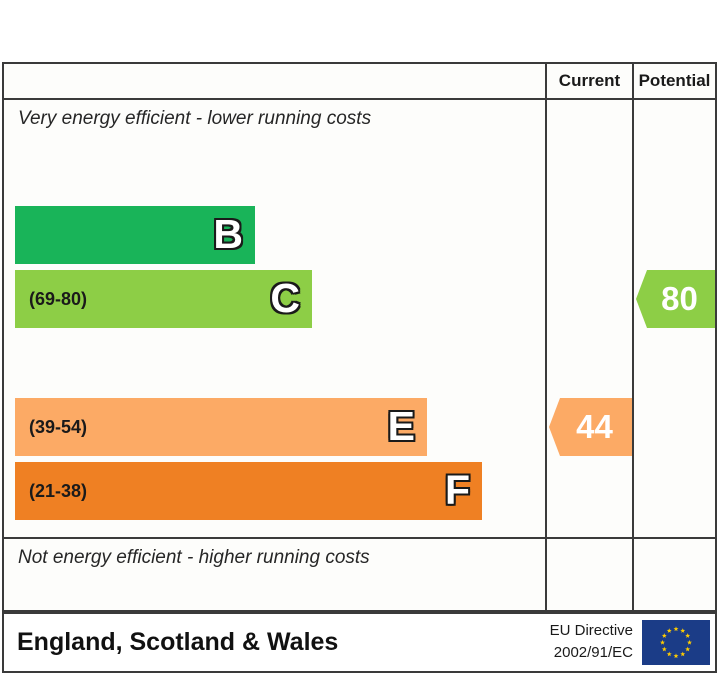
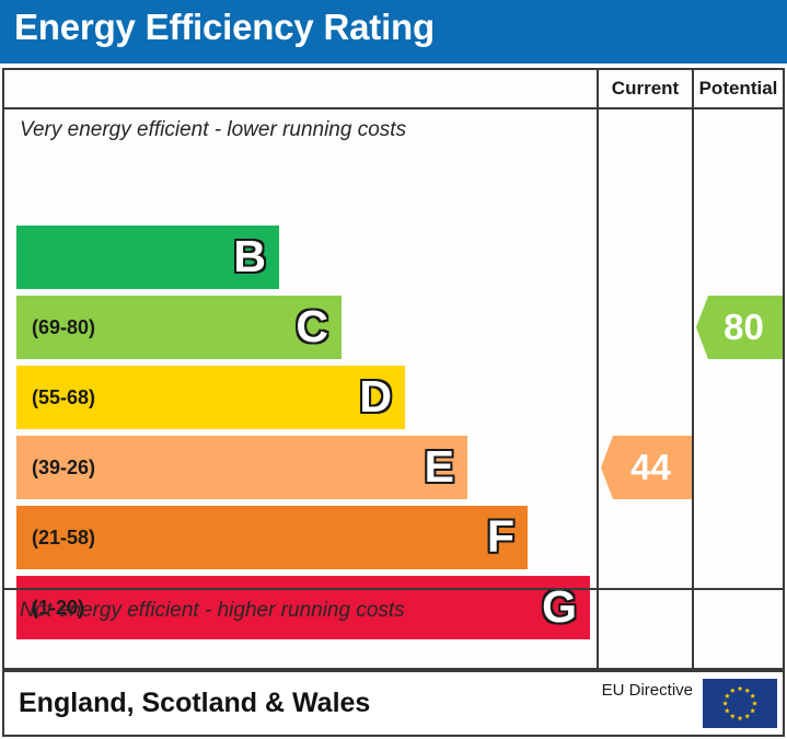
+ Energy Efficiency Rating
  Current
  Potential
  Very energy efficient - lower running costs
  B
  (69-80)
  C
+ (55-68)
+ D
- (39-54)
+ (39-26)
  E
- (21-38)
+ (21-58)
  F
+ (1-20)
+ G
  44
  80
  Not energy efficient - higher running costs
  England, Scotland & Wales
  EU Directive
- 2002/91/EC
